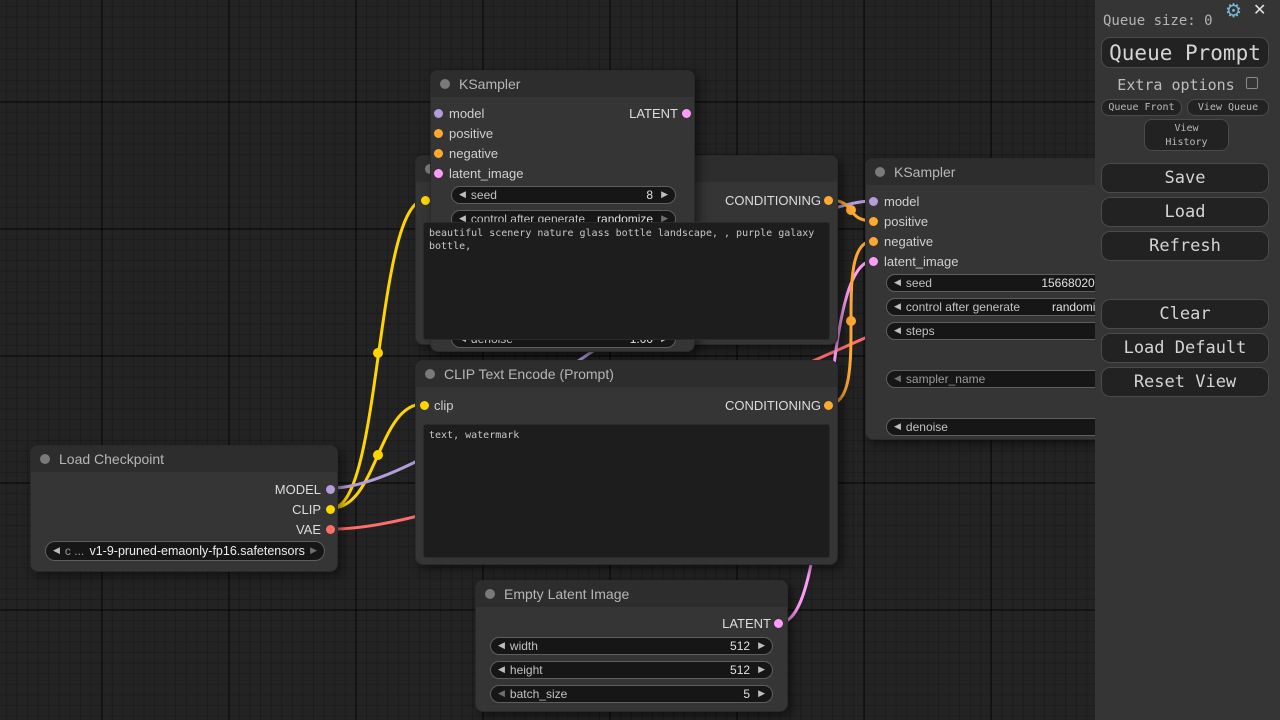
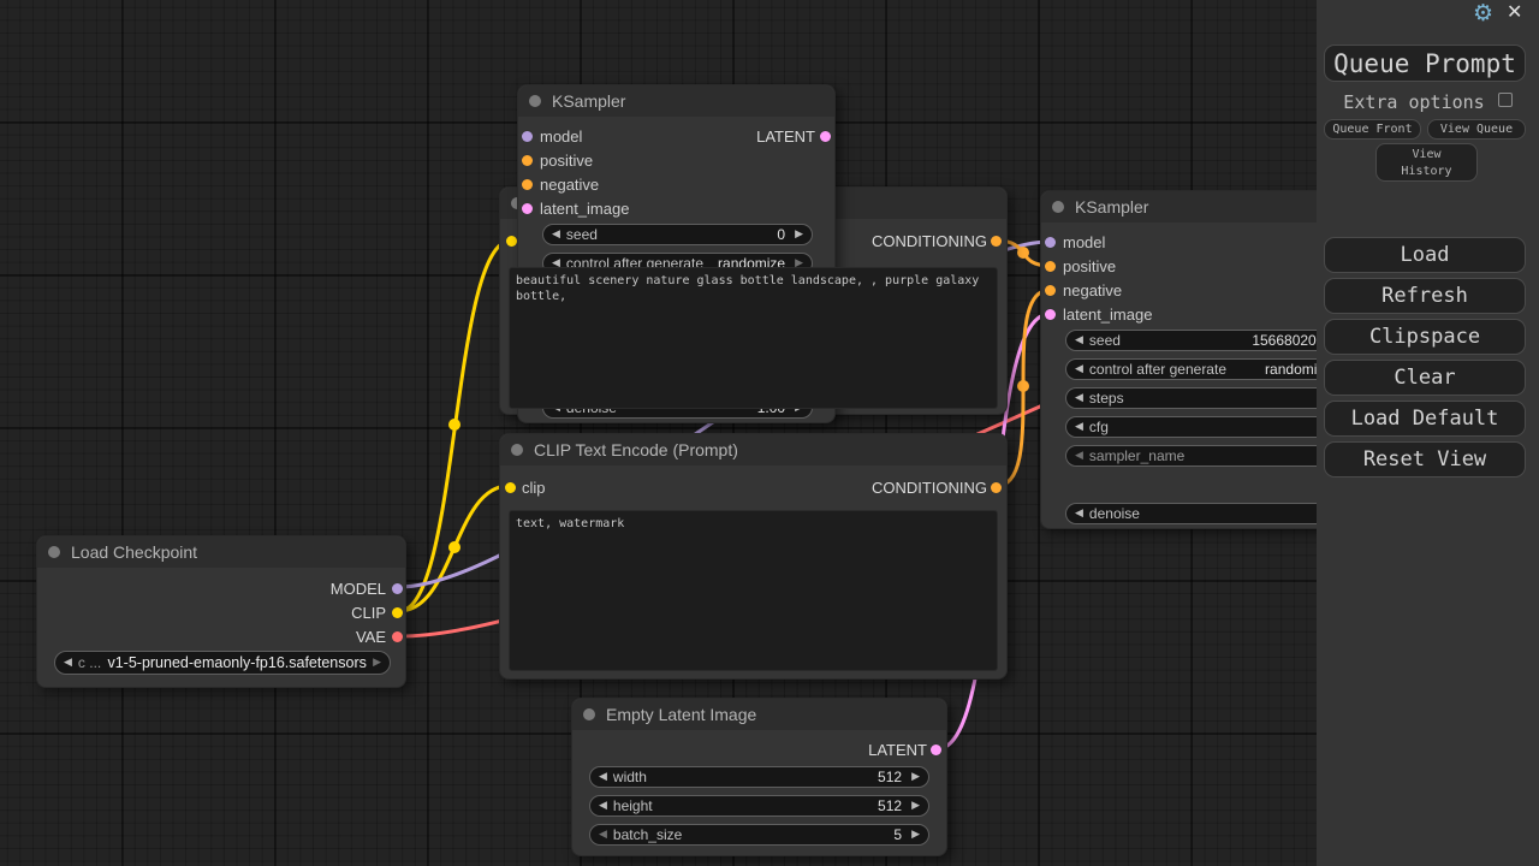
  CONDITIONING
  KSampler
  model
  positive
  negative
  latent_image
  LATENT
  seed
- 8
+ 0
  control after generate
  randomize
  CLIP Text Encode (Prompt)
  clip
  CONDITIONING
  KSampler
  model
  positive
  negative
  latent_image
  seed
  15668020
  control after generate
  steps
+ cfg
  sampler_name
  denoise
  Load Checkpoint
  MODEL
  CLIP
  VAE
  c ...
- v1-9-pruned-emaonly-fp16.safetensors
+ v1-5-pruned-emaonly-fp16.safetensors
  Empty Latent Image
  LATENT
  width
  512
  height
  512
  batch_size
  5
  text, watermark
- Queue size: 0
  ⚙
  ✕
  Queue Prompt
  Extra options
  Queue Front
  View Queue
  View
  History
- Save
  Load
  Refresh
+ Clipspace
  Clear
  Load Default
  Reset View
